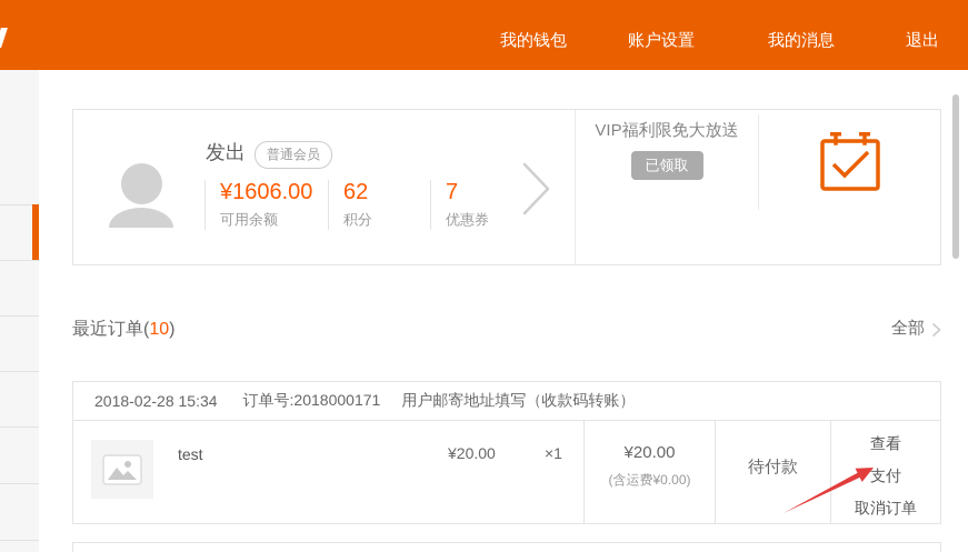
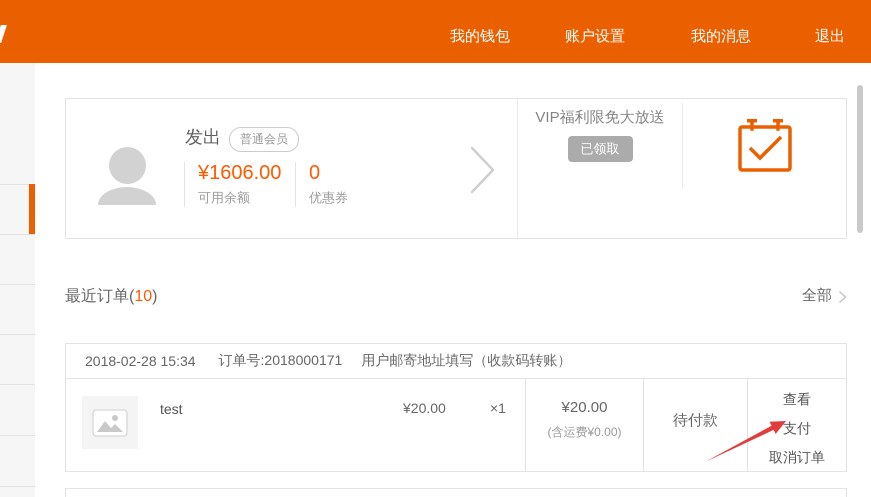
  我的钱包
  账户设置
  我的消息
  退出
  发出
  普通会员
  ¥1606.00
  可用余额
- 62
- 积分
- 7
+ 0
  优惠券
  VIP福利限免大放送
  已领取
  最近订单(10)
  全部
  2018-02-28 15:34
  订单号:2018000171
  用户邮寄地址填写（收款码转账）
  test
  ¥20.00
  ×1
  ¥20.00
  (含运费¥0.00)
  待付款
  查看
  支付
  取消订单
